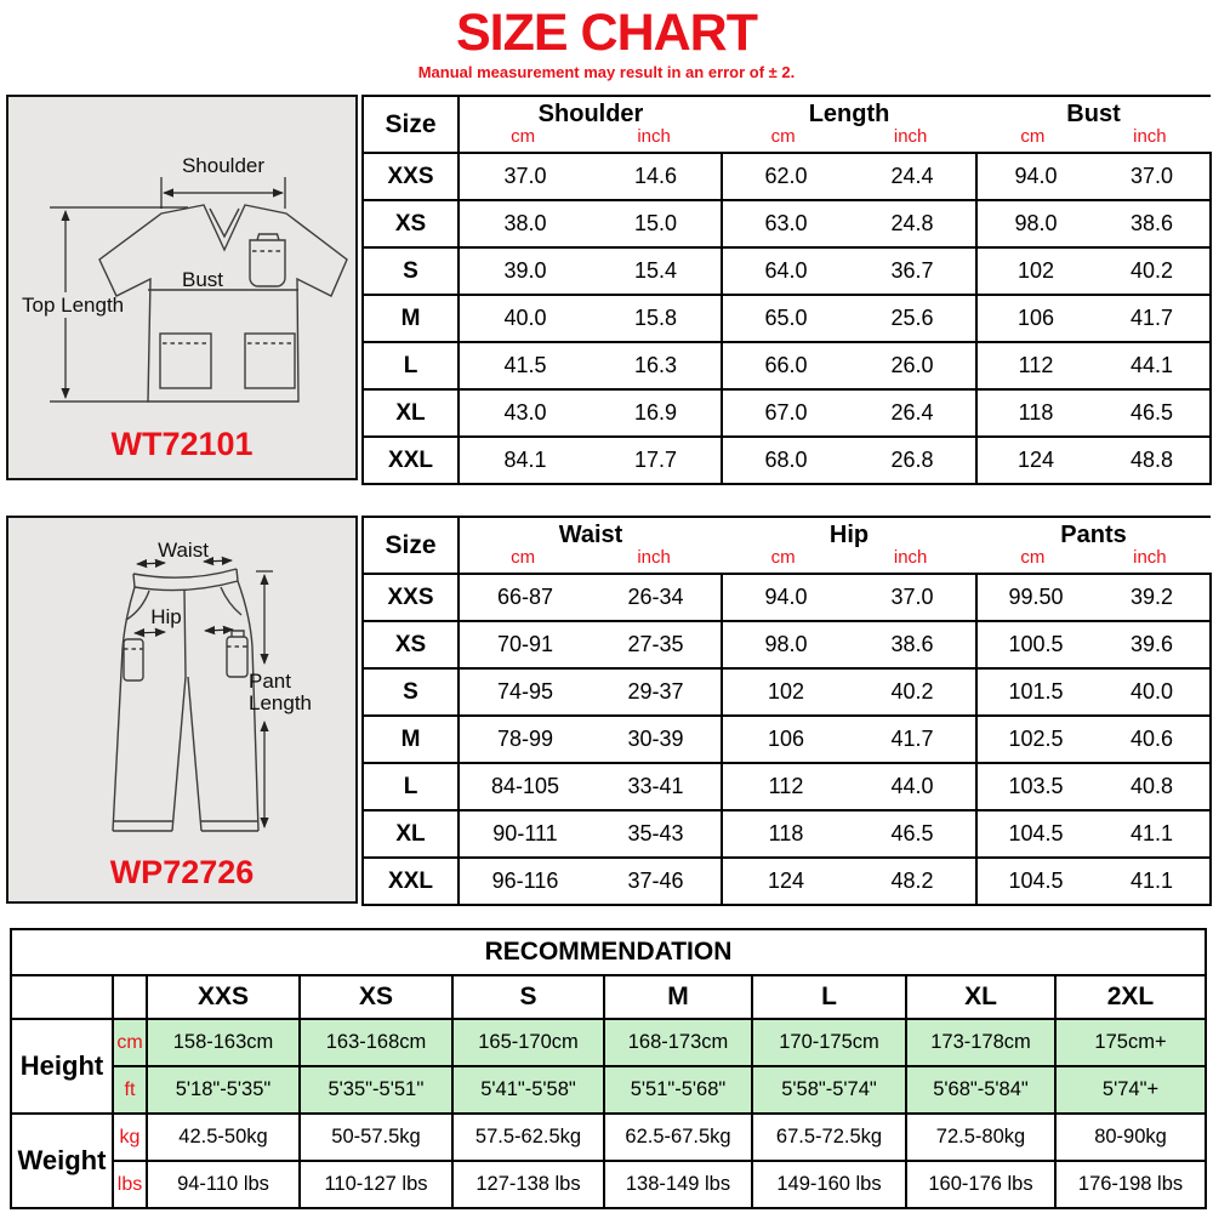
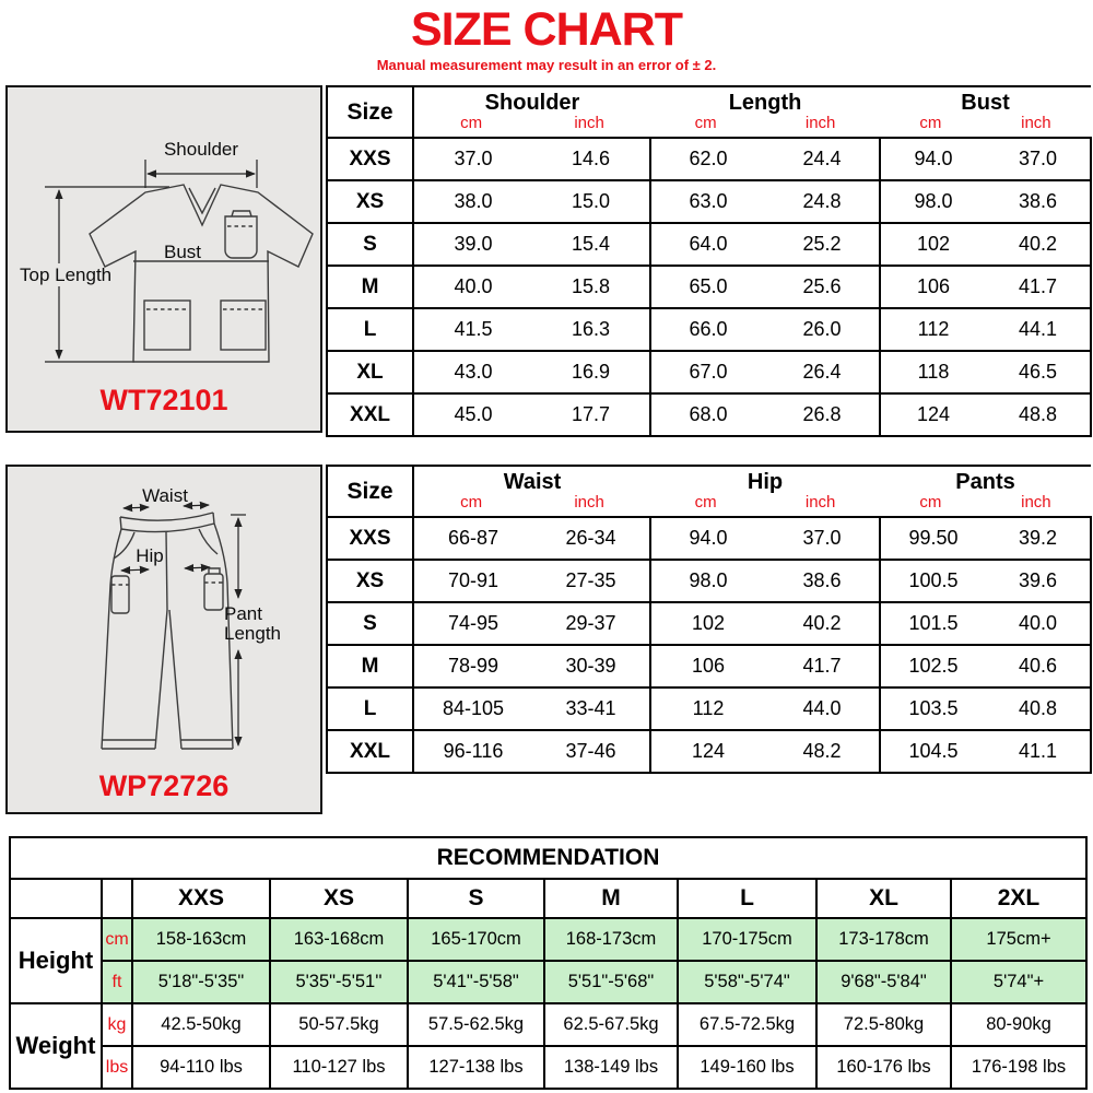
  SIZE CHART
  Manual measurement may result in an error of ± 2.
  Shoulder
  Top Length
  Bust
  WT72101
  Size	Shouldercm inch	Lengthcm inch	Bustcm inch
  XXS	37.0	14.6	62.0	24.4	94.0	37.0
  XS	38.0	15.0	63.0	24.8	98.0	38.6
- S	39.0	15.4	64.0	36.7	102	40.2
+ S	39.0	15.4	64.0	25.2	102	40.2
  M	40.0	15.8	65.0	25.6	106	41.7
  L	41.5	16.3	66.0	26.0	112	44.1
  XL	43.0	16.9	67.0	26.4	118	46.5
- XXL	84.1	17.7	68.0	26.8	124	48.8
+ XXL	45.0	17.7	68.0	26.8	124	48.8
  Waist
  Hip
  Pant
  Length
  WP72726
  Size	Waistcm inch	Hipcm inch	Pantscm inch
  XXS	66-87	26-34	94.0	37.0	99.50	39.2
  XS	70-91	27-35	98.0	38.6	100.5	39.6
  S	74-95	29-37	102	40.2	101.5	40.0
  M	78-99	30-39	106	41.7	102.5	40.6
  L	84-105	33-41	112	44.0	103.5	40.8
- XL	90-111	35-43	118	46.5	104.5	41.1
  XXL	96-116	37-46	124	48.2	104.5	41.1
  RECOMMENDATION
  		XXS	XS	S	M	L	XL	2XL
  Height	cm	158-163cm	163-168cm	165-170cm	168-173cm	170-175cm	173-178cm	175cm+
- ft	5'18"-5'35"	5'35"-5'51''	5'41"-5'58"	5'51"-5'68"	5'58"-5'74"	5'68"-5'84"	5'74"+
+ ft	5'18"-5'35"	5'35"-5'51''	5'41"-5'58"	5'51"-5'68"	5'58"-5'74"	9'68"-5'84"	5'74"+
  Weight	kg	42.5-50kg	50-57.5kg	57.5-62.5kg	62.5-67.5kg	67.5-72.5kg	72.5-80kg	80-90kg
  lbs	94-110 lbs	110-127 lbs	127-138 lbs	138-149 lbs	149-160 lbs	160-176 lbs	176-198 lbs
